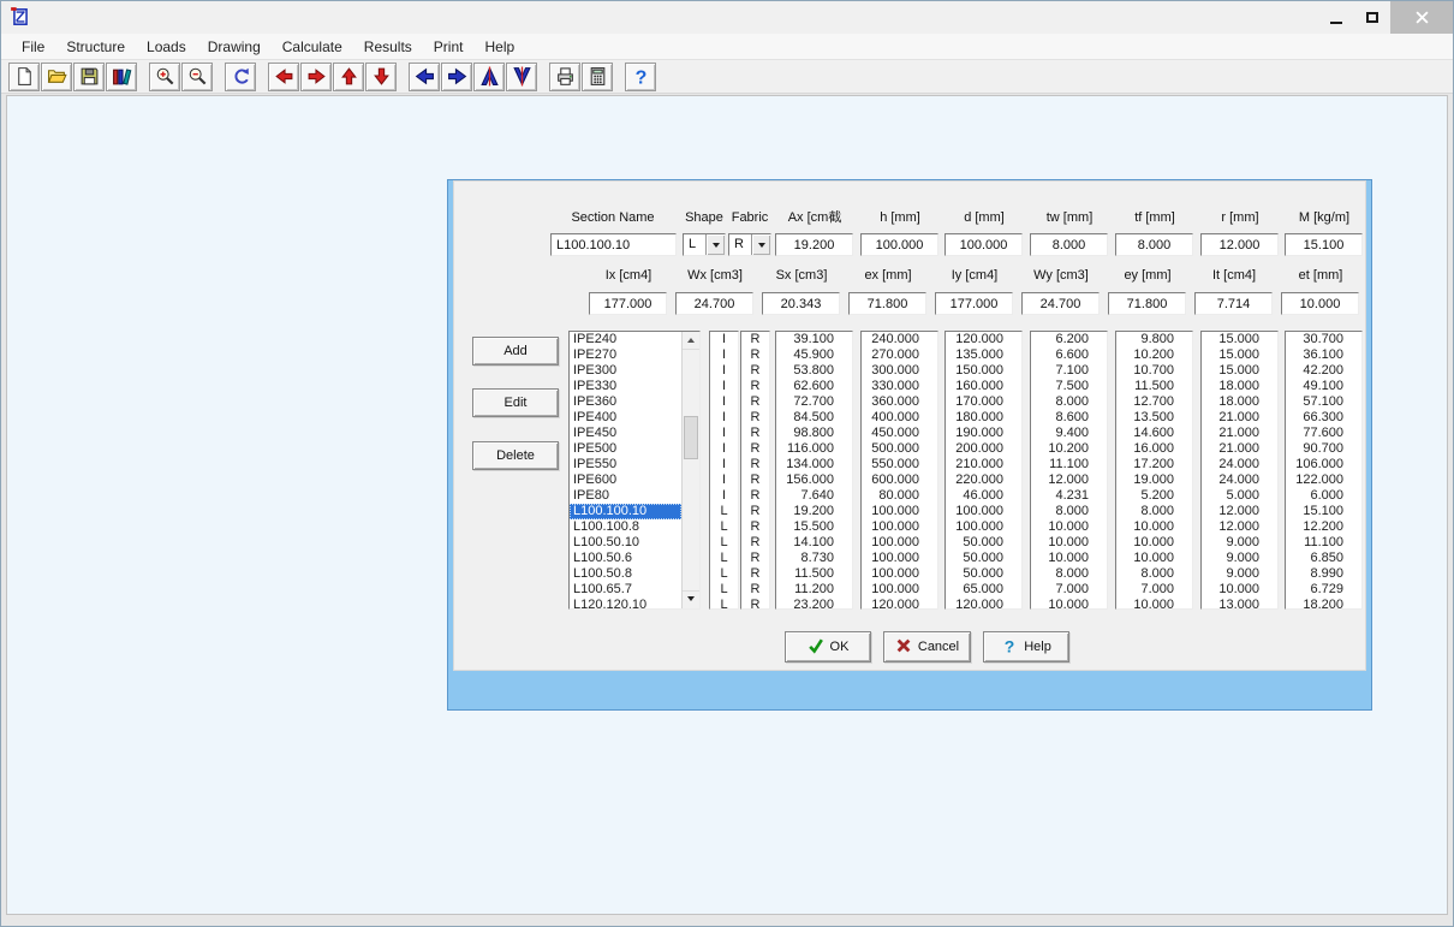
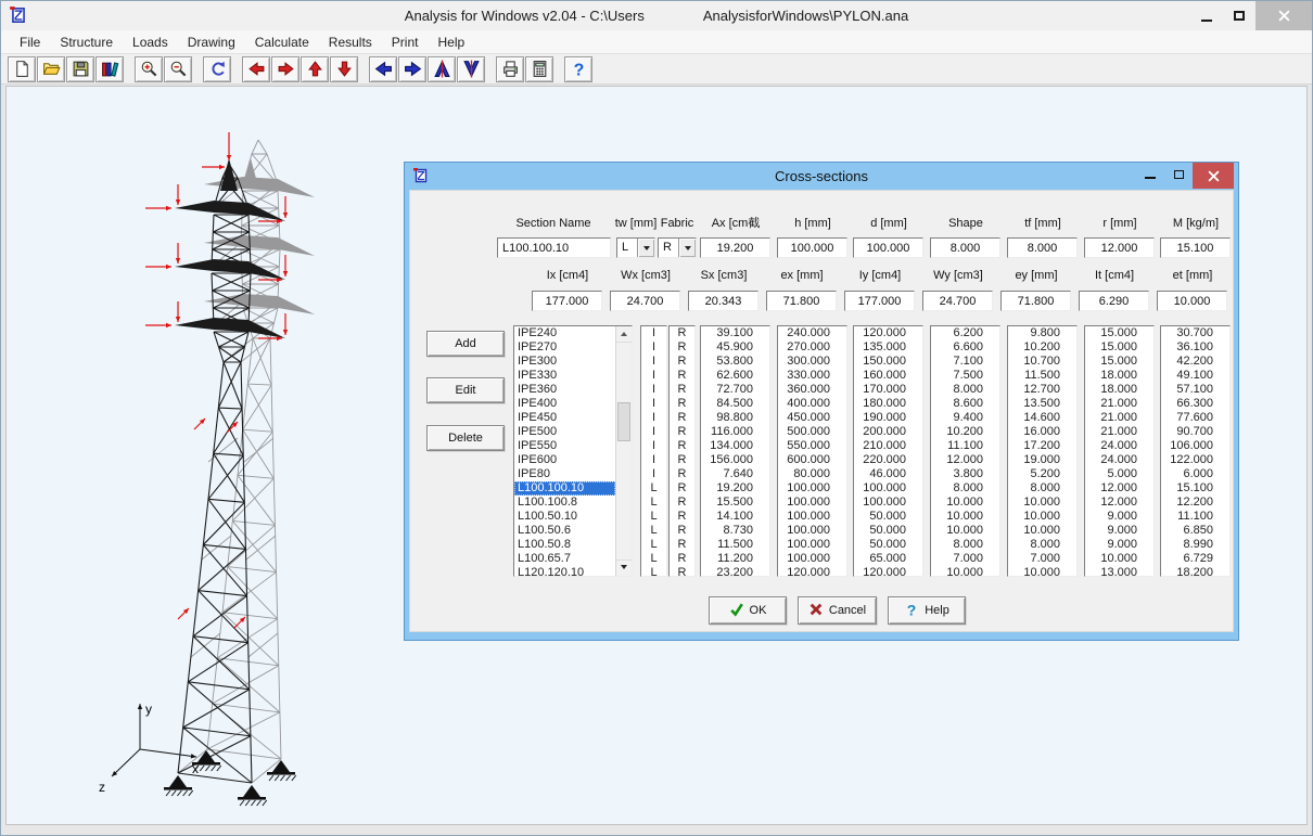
+ Analysis for Windows v2.04 - C:\Users
+ AnalysisforWindows\PYLON.ana
  File
  Structure
  Loads
  Drawing
  Calculate
  Results
  Print
  Help
  ?
+ y
+ x
+ z
+ Cross-sections
  Section Name
- Shape
+ tw [mm]
  Fabric
  Ax [cm截
  h [mm]
  d [mm]
- tw [mm]
+ Shape
  tf [mm]
  r [mm]
  M [kg/m]
  L100.100.10
  L
  R
  19.200
  100.000
  100.000
  8.000
  8.000
  12.000
  15.100
  Ix [cm4]
  Wx [cm3]
  Sx [cm3]
  ex [mm]
  Iy [cm4]
  Wy [cm3]
  ey [mm]
  It [cm4]
  et [mm]
  177.000
  24.700
  20.343
  71.800
  177.000
  24.700
  71.800
- 7.714
+ 6.290
  10.000
  Add
  Edit
  Delete
  IPE240
  IPE270
  IPE300
  IPE330
  IPE360
  IPE400
  IPE450
  IPE500
  IPE550
  IPE600
  IPE80
  L100.100.10
  L100.100.8
  L100.50.10
  L100.50.6
  L100.50.8
  L100.65.7
  L120.120.10
  I
  I
  I
  I
  I
  I
  I
  I
  I
  I
  I
  L
  L
  L
  L
  L
  L
  L
  R
  R
  R
  R
  R
  R
  R
  R
  R
  R
  R
  R
  R
  R
  R
  R
  R
  R
  39.100
  45.900
  53.800
  62.600
  72.700
  84.500
  98.800
  116.000
  134.000
  156.000
  7.640
  19.200
  15.500
  14.100
  8.730
  11.500
  11.200
  23.200
  240.000
  270.000
  300.000
  330.000
  360.000
  400.000
  450.000
  500.000
  550.000
  600.000
  80.000
  100.000
  100.000
  100.000
  100.000
  100.000
  100.000
  120.000
  120.000
  135.000
  150.000
  160.000
  170.000
  180.000
  190.000
  200.000
  210.000
  220.000
  46.000
  100.000
  100.000
  50.000
  50.000
  50.000
  65.000
  120.000
  6.200
  6.600
  7.100
  7.500
  8.000
  8.600
  9.400
  10.200
  11.100
  12.000
- 4.231
+ 3.800
  8.000
  10.000
  10.000
  10.000
  8.000
  7.000
  10.000
  9.800
  10.200
  10.700
  11.500
  12.700
  13.500
  14.600
  16.000
  17.200
  19.000
  5.200
  8.000
  10.000
  10.000
  10.000
  8.000
  7.000
  10.000
  15.000
  15.000
  15.000
  18.000
  18.000
  21.000
  21.000
  21.000
  24.000
  24.000
  5.000
  12.000
  12.000
  9.000
  9.000
  9.000
  10.000
  13.000
  30.700
  36.100
  42.200
  49.100
  57.100
  66.300
  77.600
  90.700
  106.000
  122.000
  6.000
  15.100
  12.200
  11.100
  6.850
  8.990
  6.729
  18.200
  OK
  Cancel
  ?
  Help
